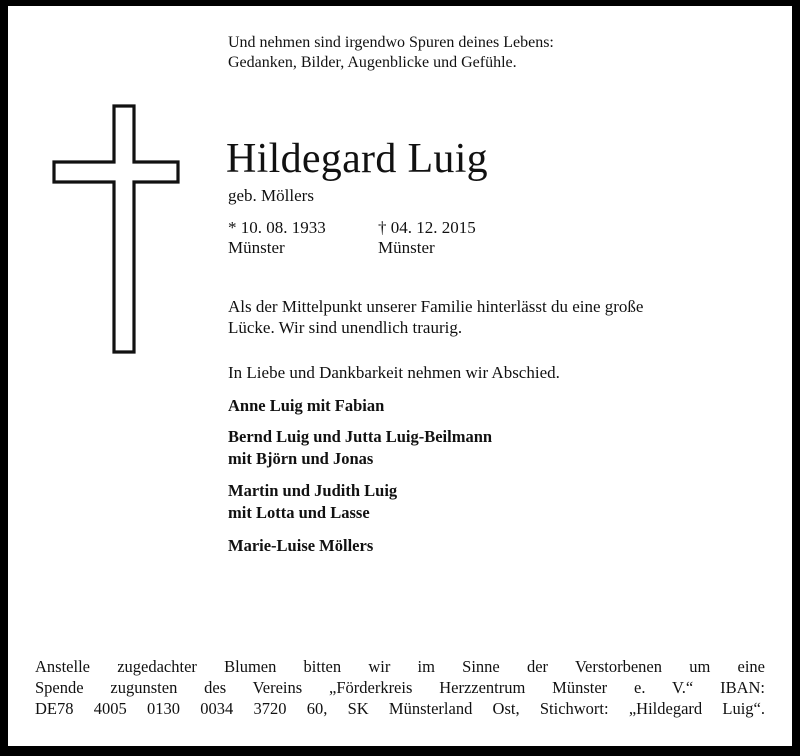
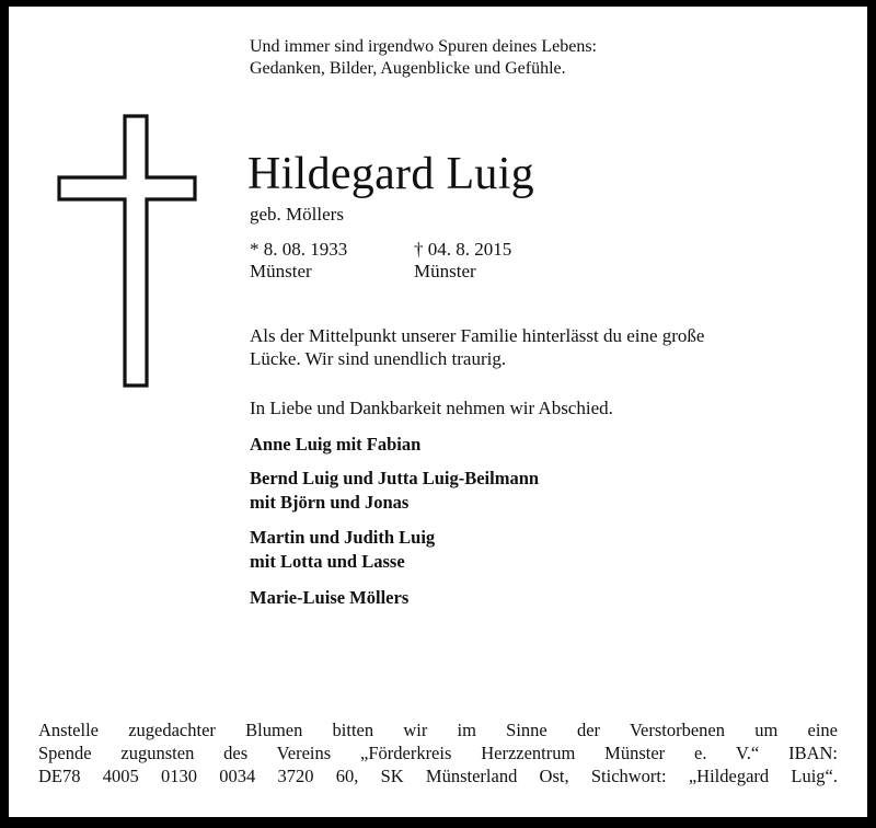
- Und nehmen sind irgendwo Spuren deines Lebens:
+ Und immer sind irgendwo Spuren deines Lebens:
  Gedanken, Bilder, Augenblicke und Gefühle.
  Hildegard Luig
  geb. Möllers
- * 10. 08. 1933
+ * 8. 08. 1933
  Münster
- † 04. 12. 2015
+ † 04. 8. 2015
  Münster
  Als der Mittelpunkt unserer Familie hinterlässt du eine große
  Lücke. Wir sind unendlich traurig.
  In Liebe und Dankbarkeit nehmen wir Abschied.
  Anne Luig mit Fabian
  Bernd Luig und Jutta Luig-Beilmann
  mit Björn und Jonas
  Martin und Judith Luig
  mit Lotta und Lasse
  Marie-Luise Möllers
  Anstelle zugedachter Blumen bitten wir im Sinne der Verstorbenen um eine
  Spende zugunsten des Vereins „Förderkreis Herzzentrum Münster e. V.“ IBAN:
  DE78 4005 0130 0034 3720 60, SK Münsterland Ost, Stichwort: „Hildegard Luig“.
